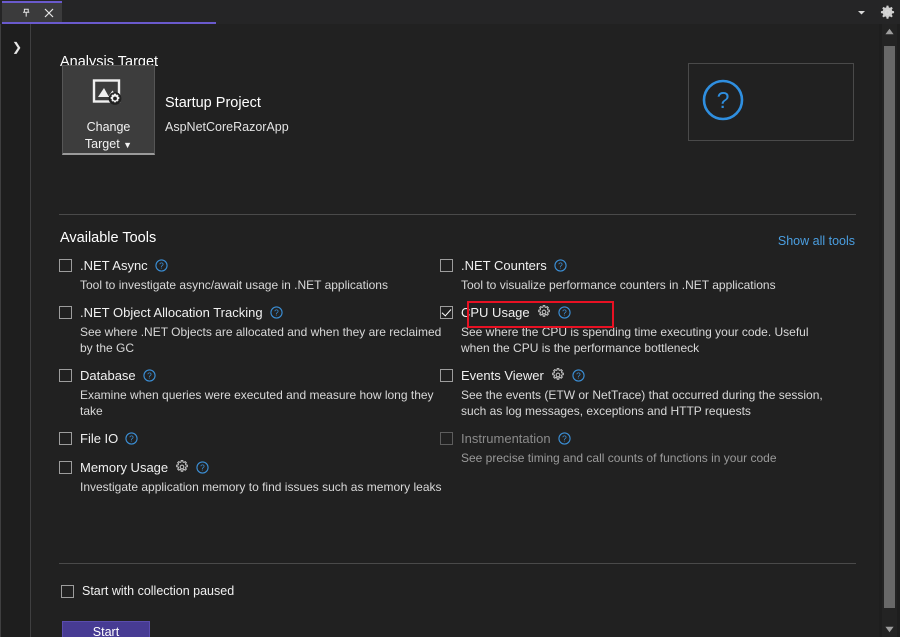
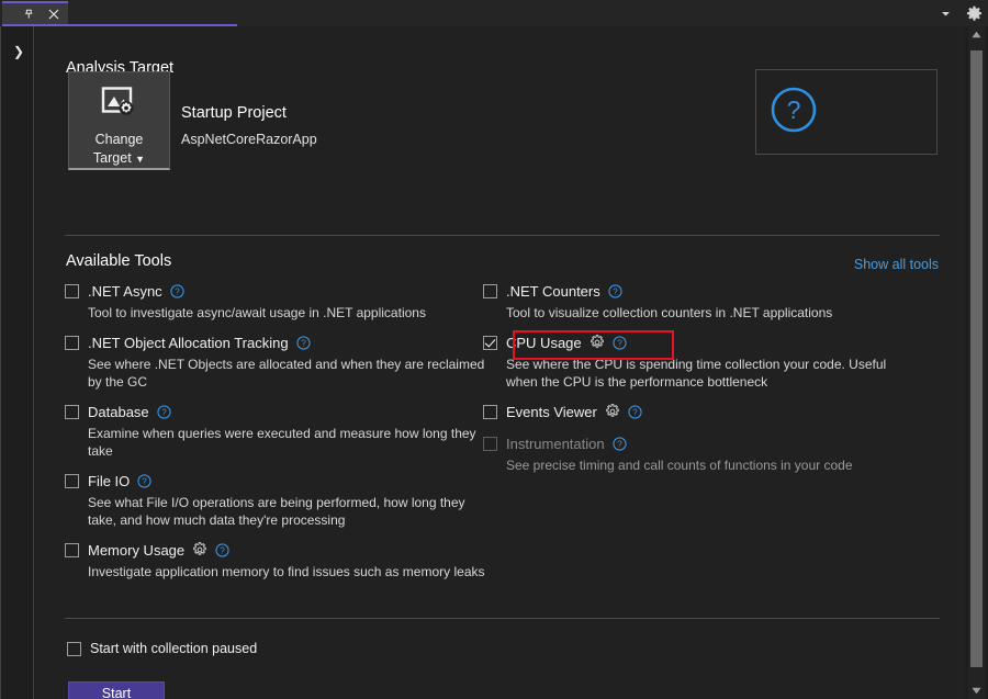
  ❯
  Analysis Target
  Change
  Target ▼
  Startup Project
  AspNetCoreRazorApp
  ?
  Available Tools
  Show all tools
  .NET Async
  ?
  Tool to investigate async/await usage in .NET applications
  .NET Object Allocation Tracking
  ?
  See where .NET Objects are allocated and when they are reclaimed by the GC
  Database
  ?
  Examine when queries were executed and measure how long they take
  File IO
  ?
+ See what File I/O operations are being performed, how long they take, and how much data they're processing
  Memory Usage
  ?
  Investigate application memory to find issues such as memory leaks
  .NET Counters
  ?
- Tool to visualize performance counters in .NET applications
+ Tool to visualize collection counters in .NET applications
  CPU Usage
  ?
- See where the CPU is spending time executing your code. Useful when the CPU is the performance bottleneck
+ See where the CPU is spending time collection your code. Useful when the CPU is the performance bottleneck
  Events Viewer
  ?
- See the events (ETW or NetTrace) that occurred during the session, such as log messages, exceptions and HTTP requests
  Instrumentation
  ?
  See precise timing and call counts of functions in your code
  Start with collection paused
  Start
